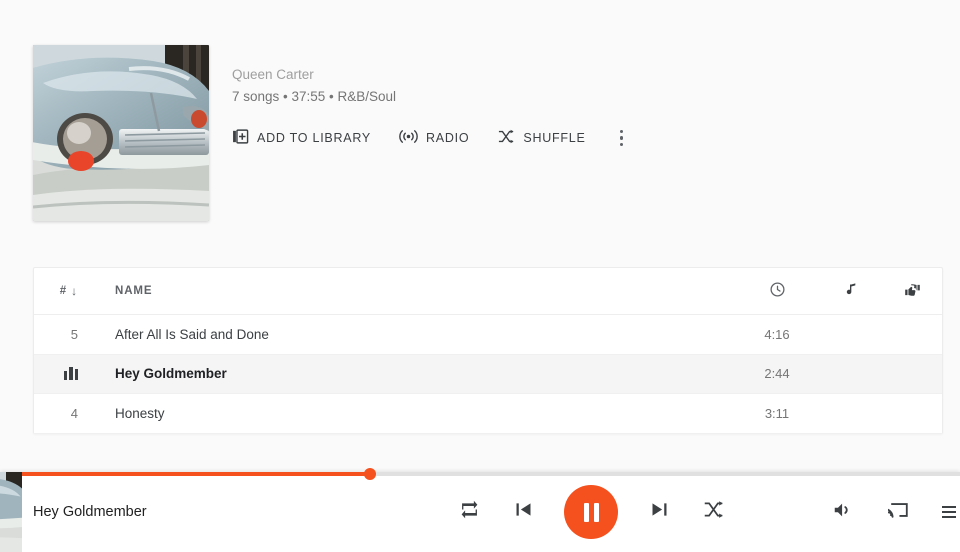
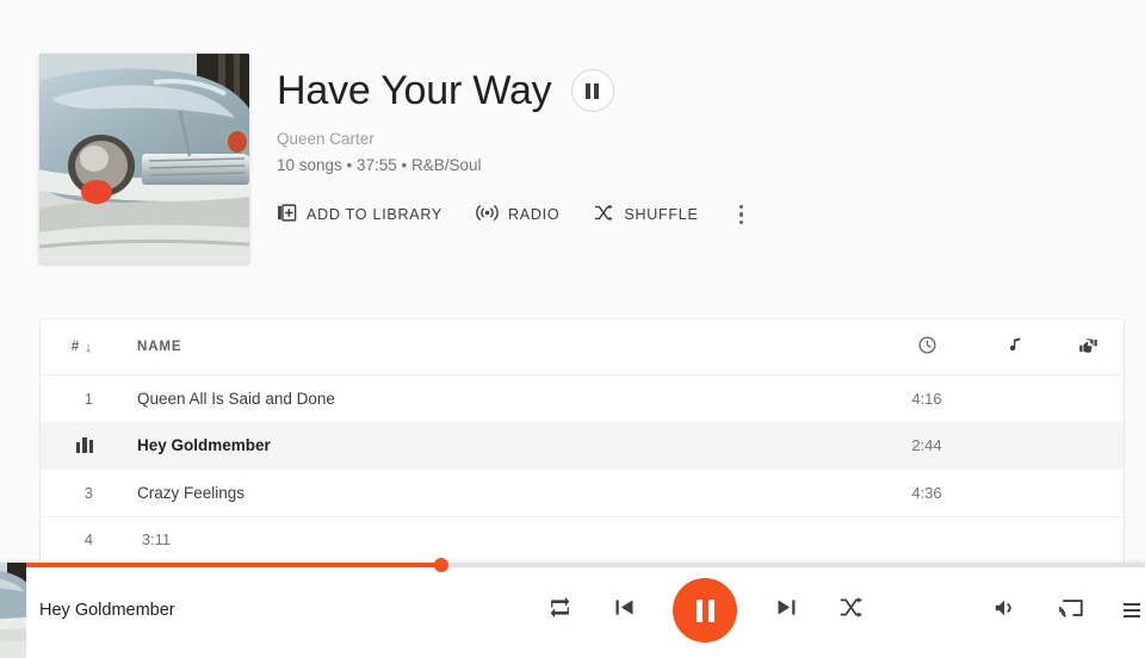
+ Have Your Way
  Queen Carter
- 7 songs • 37:55 • R&B/Soul
+ 10 songs • 37:55 • R&B/Soul
  ADD TO LIBRARY
  RADIO
  SHUFFLE
  #
  ↓
  NAME
- 5
+ 1
- After All Is Said and Done
+ Queen All Is Said and Done
  4:16
  Hey Goldmember
  2:44
+ 3
+ Crazy Feelings
+ 4:36
  4
- Honesty
  3:11
  Hey Goldmember
